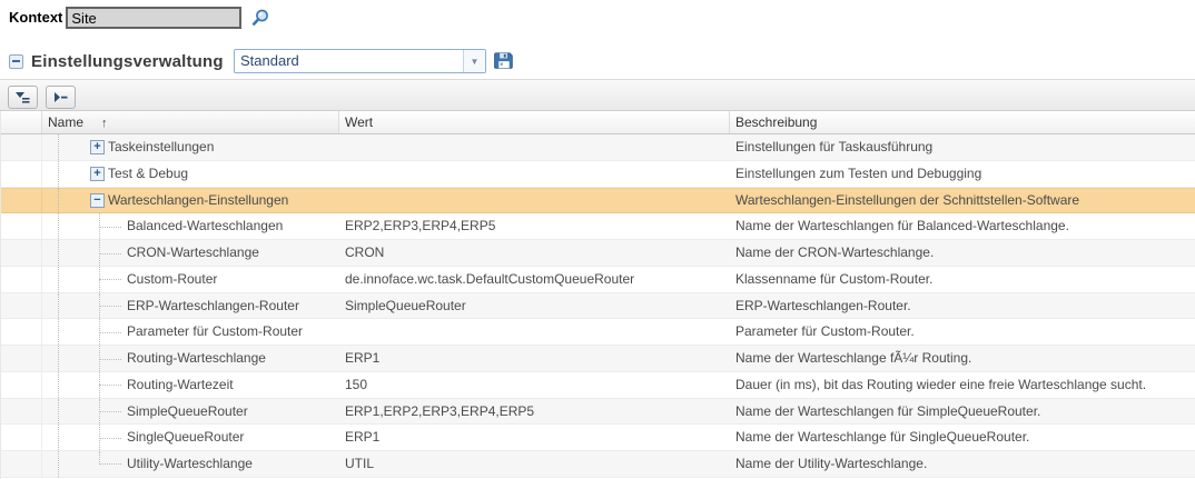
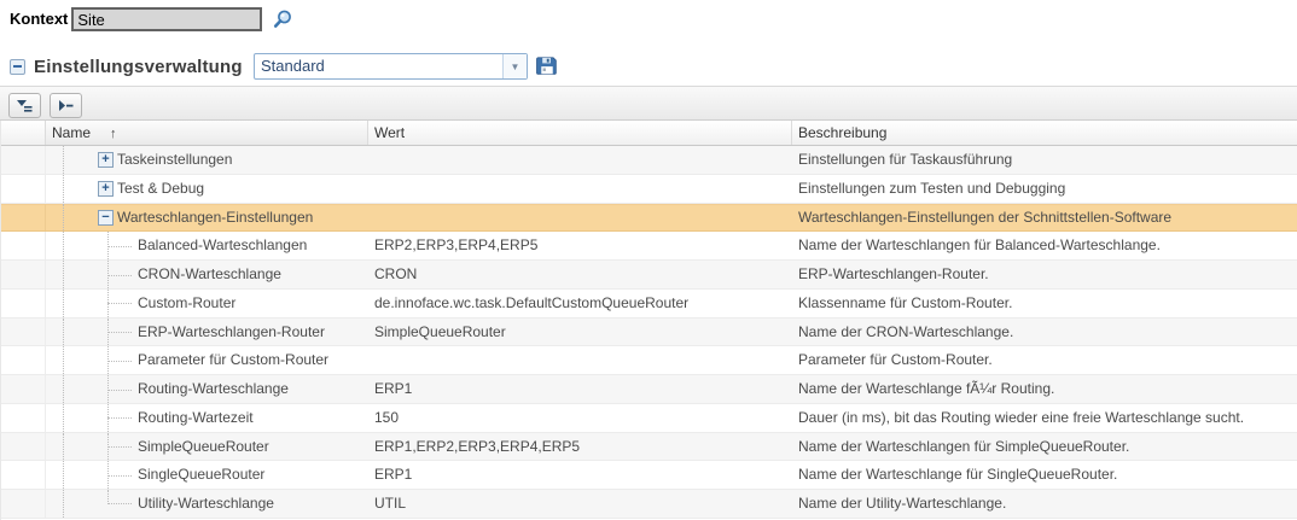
  Kontext
  Site
  Einstellungsverwaltung
  Standard
  ▼
  Name ↑
  Wert
  Beschreibung
  +
  Taskeinstellungen
  Einstellungen für Taskausführung
  +
  Test & Debug
  Einstellungen zum Testen und Debugging
  −
  Warteschlangen-Einstellungen
  Warteschlangen-Einstellungen der Schnittstellen-Software
  Balanced-Warteschlangen
  ERP2,ERP3,ERP4,ERP5
  Name der Warteschlangen für Balanced-Warteschlange.
  CRON-Warteschlange
  CRON
- Name der CRON-Warteschlange.
+ ERP-Warteschlangen-Router.
  Custom-Router
  de.innoface.wc.task.DefaultCustomQueueRouter
  Klassenname für Custom-Router.
  ERP-Warteschlangen-Router
  SimpleQueueRouter
- ERP-Warteschlangen-Router.
+ Name der CRON-Warteschlange.
  Parameter für Custom-Router
  Parameter für Custom-Router.
  Routing-Warteschlange
  ERP1
  Name der Warteschlange fÃ¼r Routing.
  Routing-Wartezeit
  150
  Dauer (in ms), bit das Routing wieder eine freie Warteschlange sucht.
  SimpleQueueRouter
  ERP1,ERP2,ERP3,ERP4,ERP5
  Name der Warteschlangen für SimpleQueueRouter.
  SingleQueueRouter
  ERP1
  Name der Warteschlange für SingleQueueRouter.
  Utility-Warteschlange
  UTIL
  Name der Utility-Warteschlange.
